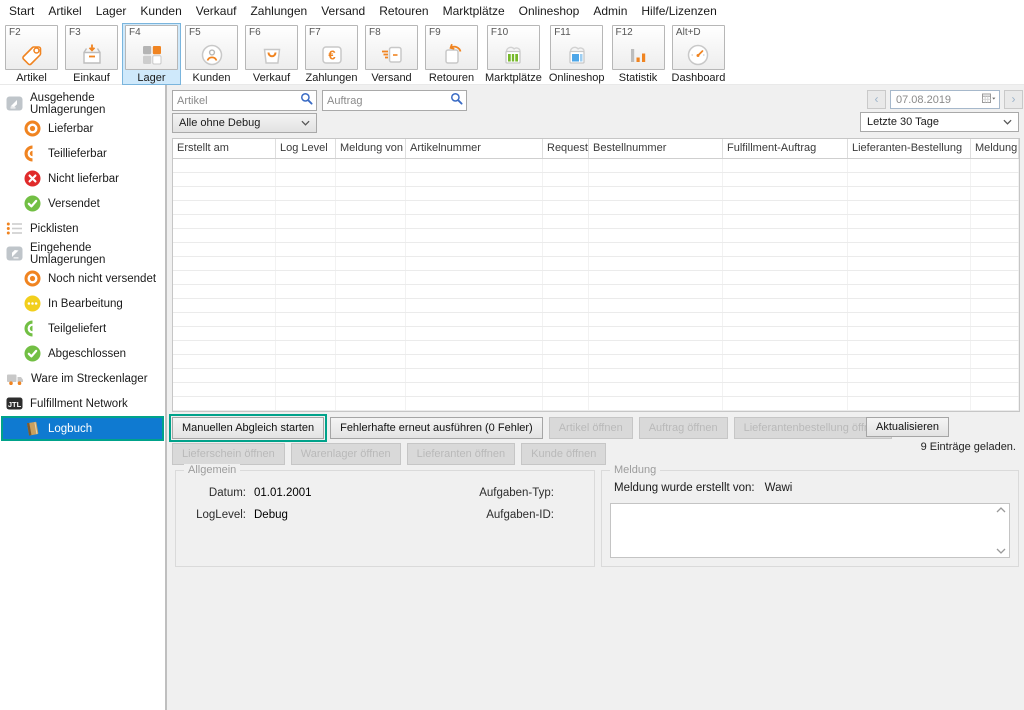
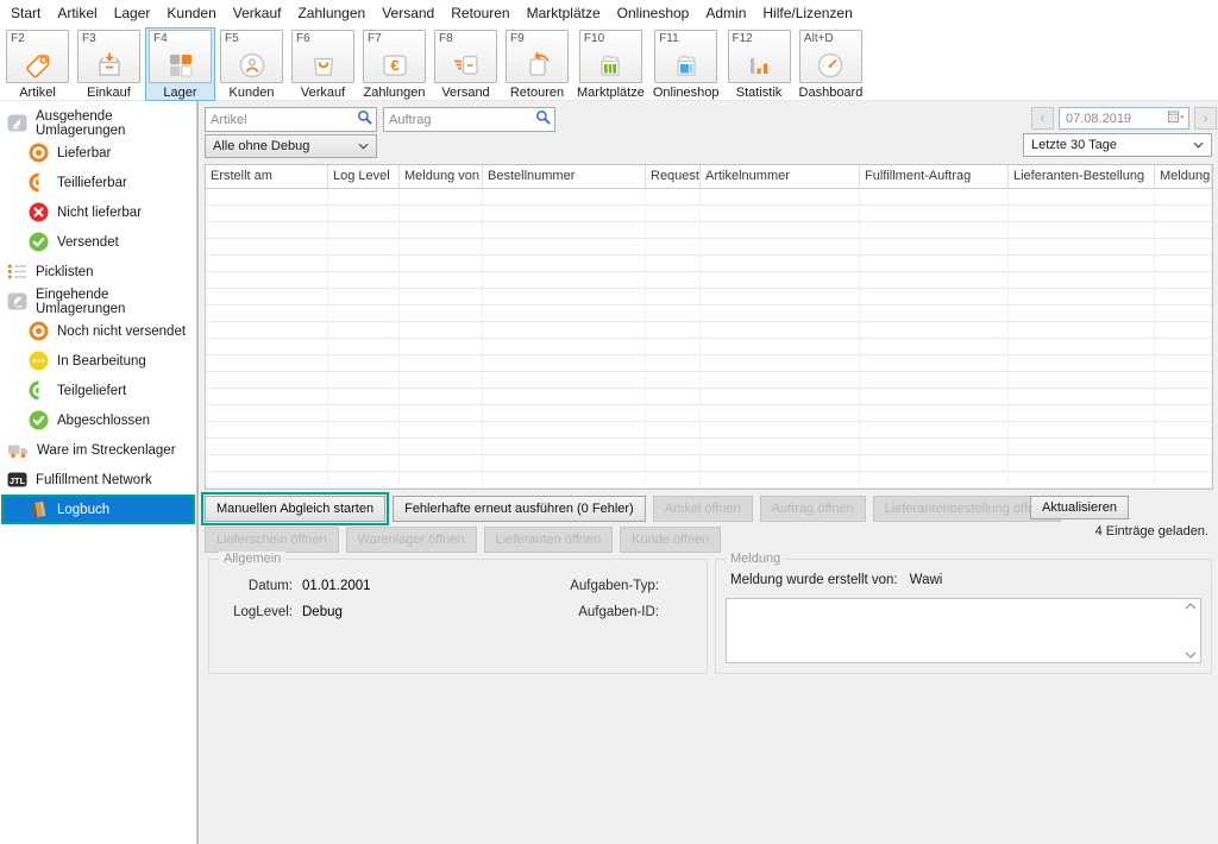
  Start
  Artikel
  Lager
  Kunden
  Verkauf
  Zahlungen
  Versand
  Retouren
  Marktplätze
  Onlineshop
  Admin
  Hilfe/Lizenzen
  F2
  Artikel
  F3
  Einkauf
  F4
  Lager
  F5
  Kunden
  F6
  Verkauf
  F7
  €
  Zahlungen
  F8
  Versand
  F9
  Retouren
  F10
  Marktplätze
  F11
  Onlineshop
  F12
  Statistik
  Alt+D
  Dashboard
  Ausgehende Umlagerungen
  Lieferbar
  Teillieferbar
  Nicht lieferbar
  Versendet
  Picklisten
  Eingehende Umlagerungen
  Noch nicht versendet
  In Bearbeitung
  Teilgeliefert
  Abgeschlossen
  Ware im Streckenlager
  JTL
  Fulfillment Network
  Logbuch
  Artikel
  Auftrag
  Alle ohne Debug
  ‹
  07.08.2019
  ›
  Letzte 30 Tage
  Erstellt am
  Log Level
  Meldung von
- Artikelnummer
+ Bestellnummer
  Request
- Bestellnummer
+ Artikelnummer
  Fulfillment-Auftrag
  Lieferanten-Bestellung
  Meldung
  Manuellen Abgleich starten
  Fehlerhafte erneut ausführen (0 Fehler)
  Artikel öffnen
  Auftrag öffnen
  Lieferantenbestellung öff
  Aktualisieren
- 9 Einträge geladen.
+ 4 Einträge geladen.
  Lieferschein öffnen
  Warenlager öffnen
  Lieferanten öffnen
  Kunde öffnen
  Allgemein
  Datum:
  01.01.2001
  Aufgaben-Typ:
  LogLevel:
  Debug
  Aufgaben-ID:
  Meldung
  Meldung wurde erstellt von: Wawi
